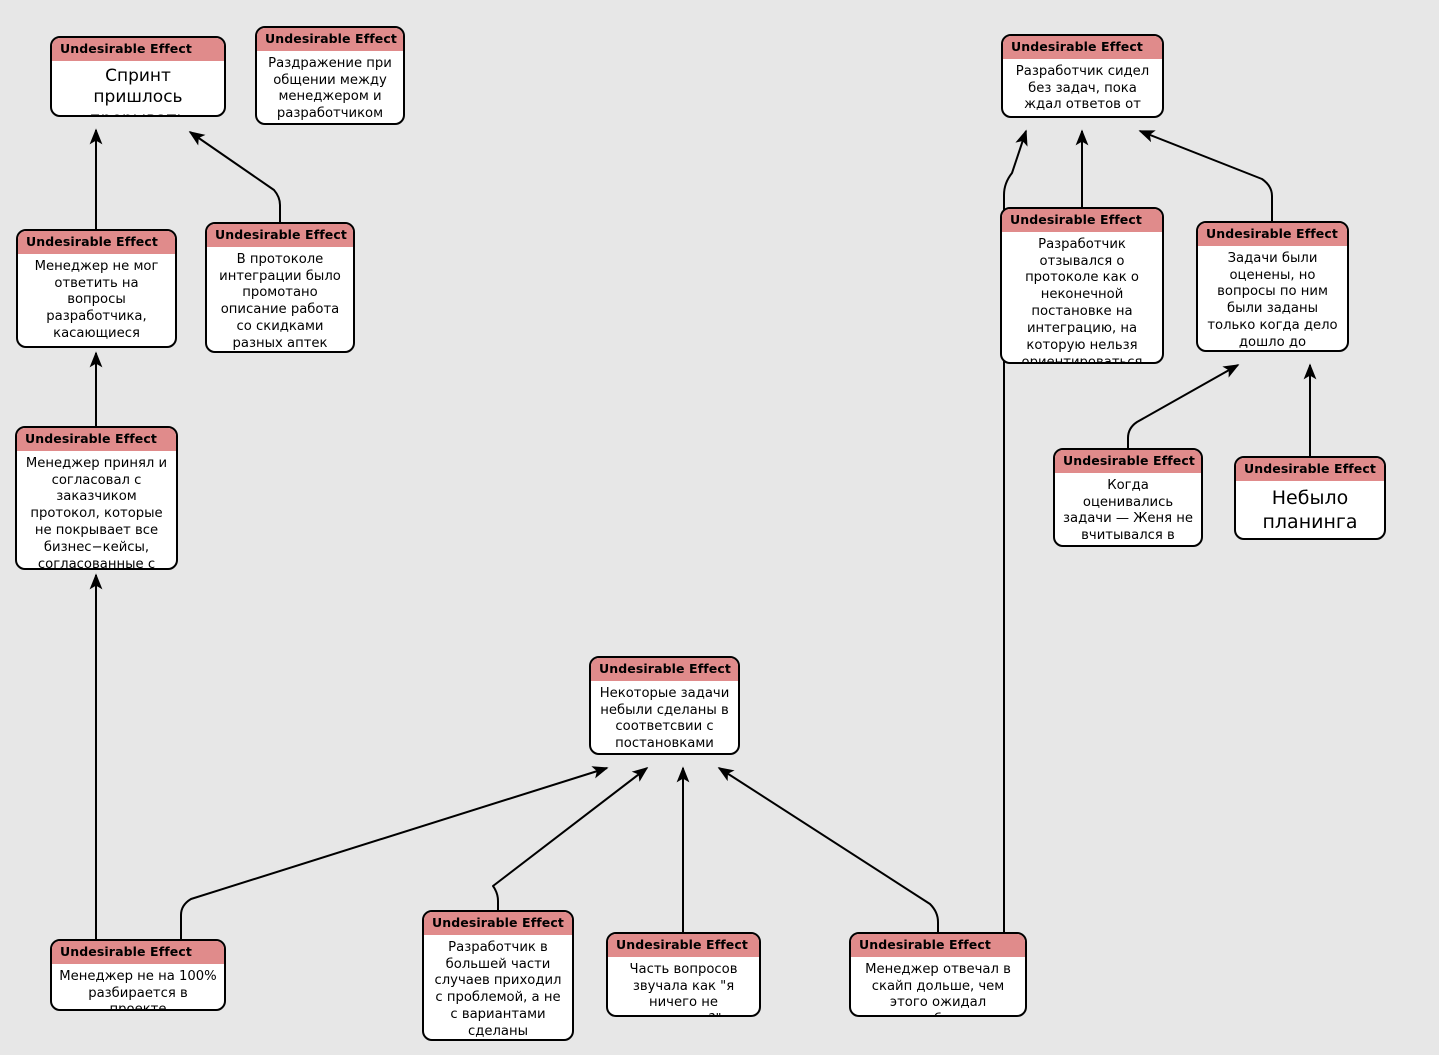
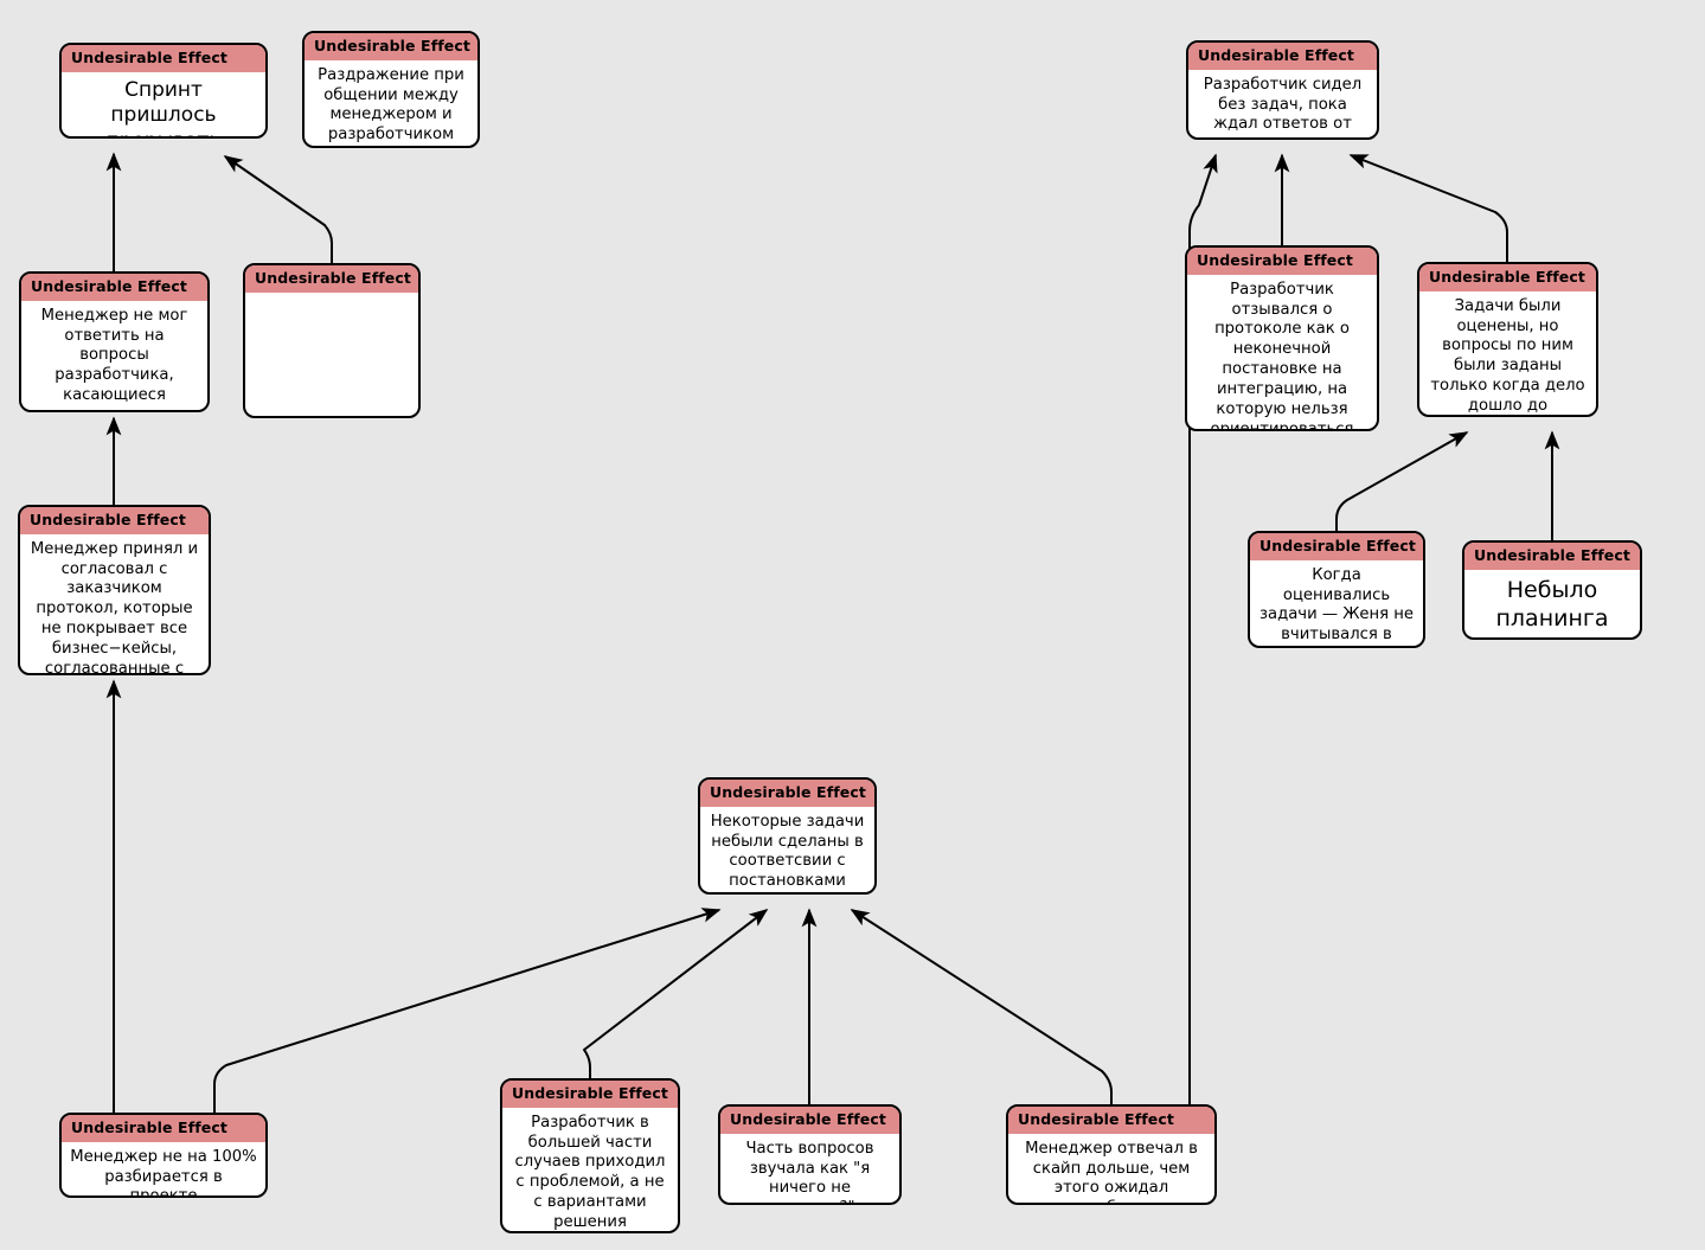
  Undesirable Effect
  Undesirable Effect
  Раздражение при общении между менеджером и разработчиком
  Undesirable Effect
  Разработчик сидел без задач, пока ждал ответов от
  Undesirable Effect
  Менеджер не мог ответить на вопросы разработчика, касающиеся
  Undesirable Effect
- В протоколе интеграции было промотано описание работа со скидками разных аптек
  Undesirable Effect
  Разработчик отзывался о протоколе как о неконечной постановке на интеграцию, на которую нельзя
  Undesirable Effect
  Задачи были оценены, но вопросы по ним были заданы только когда дело дошло до
  Undesirable Effect
  Менеджер принял и согласовал с заказчиком протокол, которые не покрывает все бизнес−кейсы, согласованные с
  Undesirable Effect
  Когда оценивались задачи — Женя не вчитывался в
  Undesirable Effect
  Небыло планинга
  Undesirable Effect
  Некоторые задачи небыли сделаны в соответсвии с постановками
  Undesirable Effect
  Менеджер не на 100% разбирается в
  Undesirable Effect
- Разработчик в большей части случаев приходил с проблемой, а не с вариантами сделаны
+ Разработчик в большей части случаев приходил с проблемой, а не с вариантами решения
  Undesirable Effect
  Часть вопросов звучала как "я ничего не
  Undesirable Effect
  Менеджер отвечал в скайп дольше, чем этого ожидал
